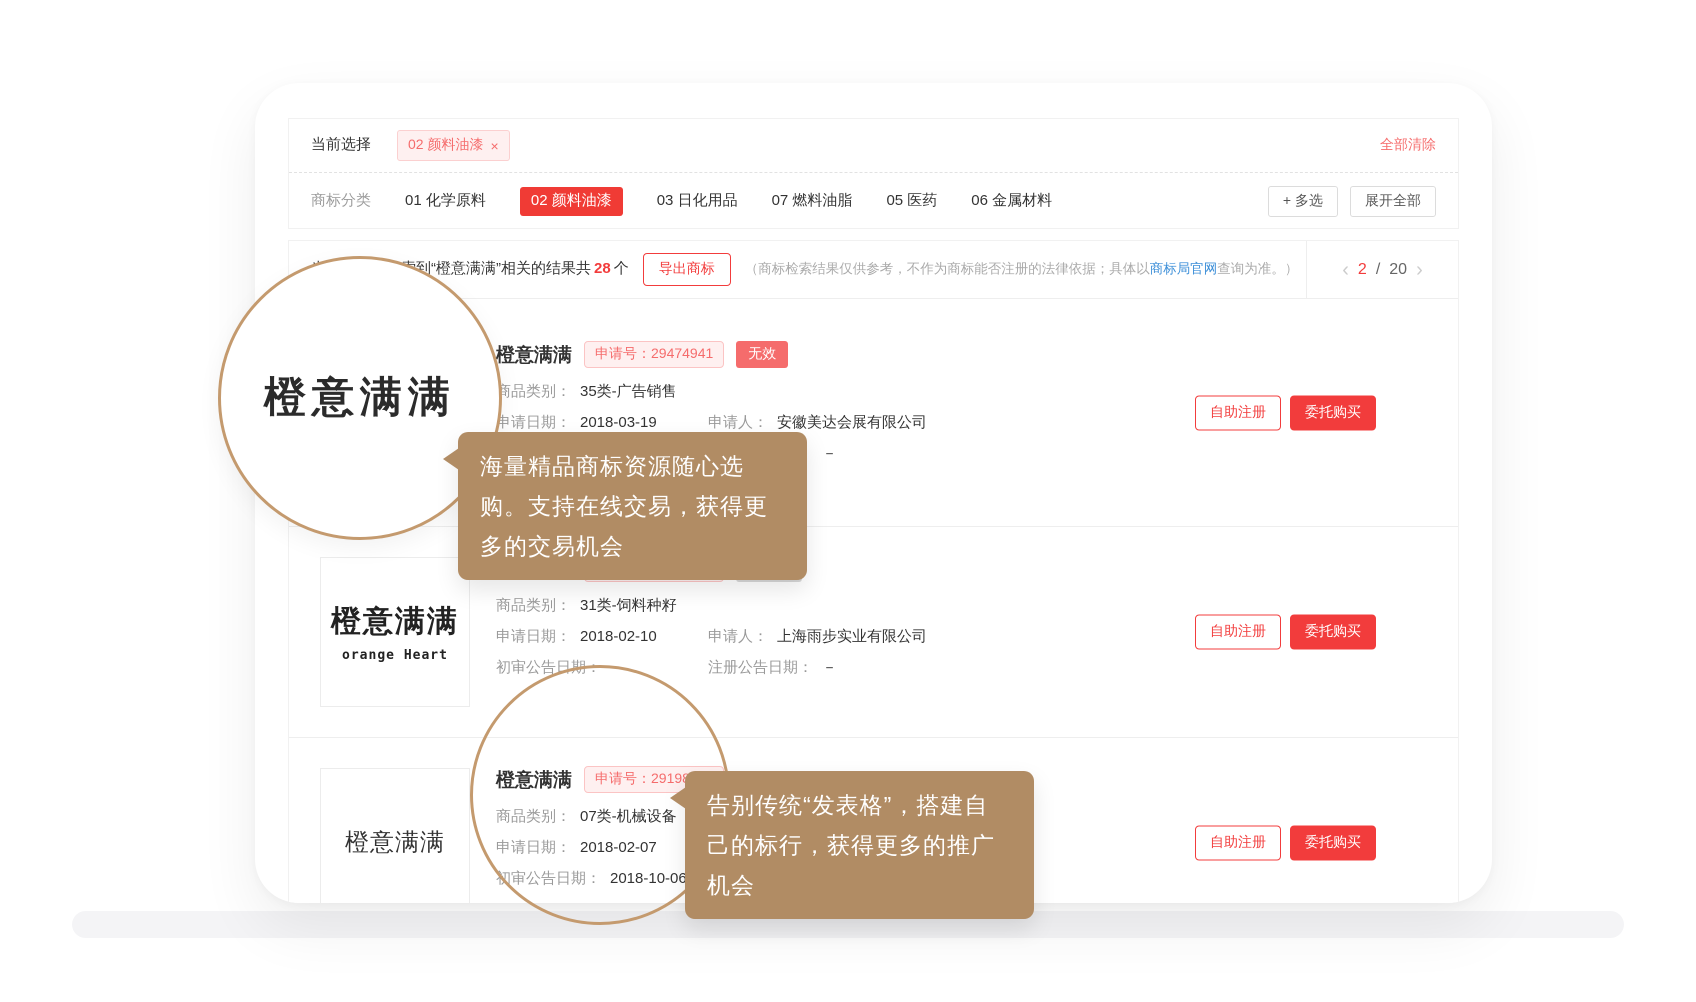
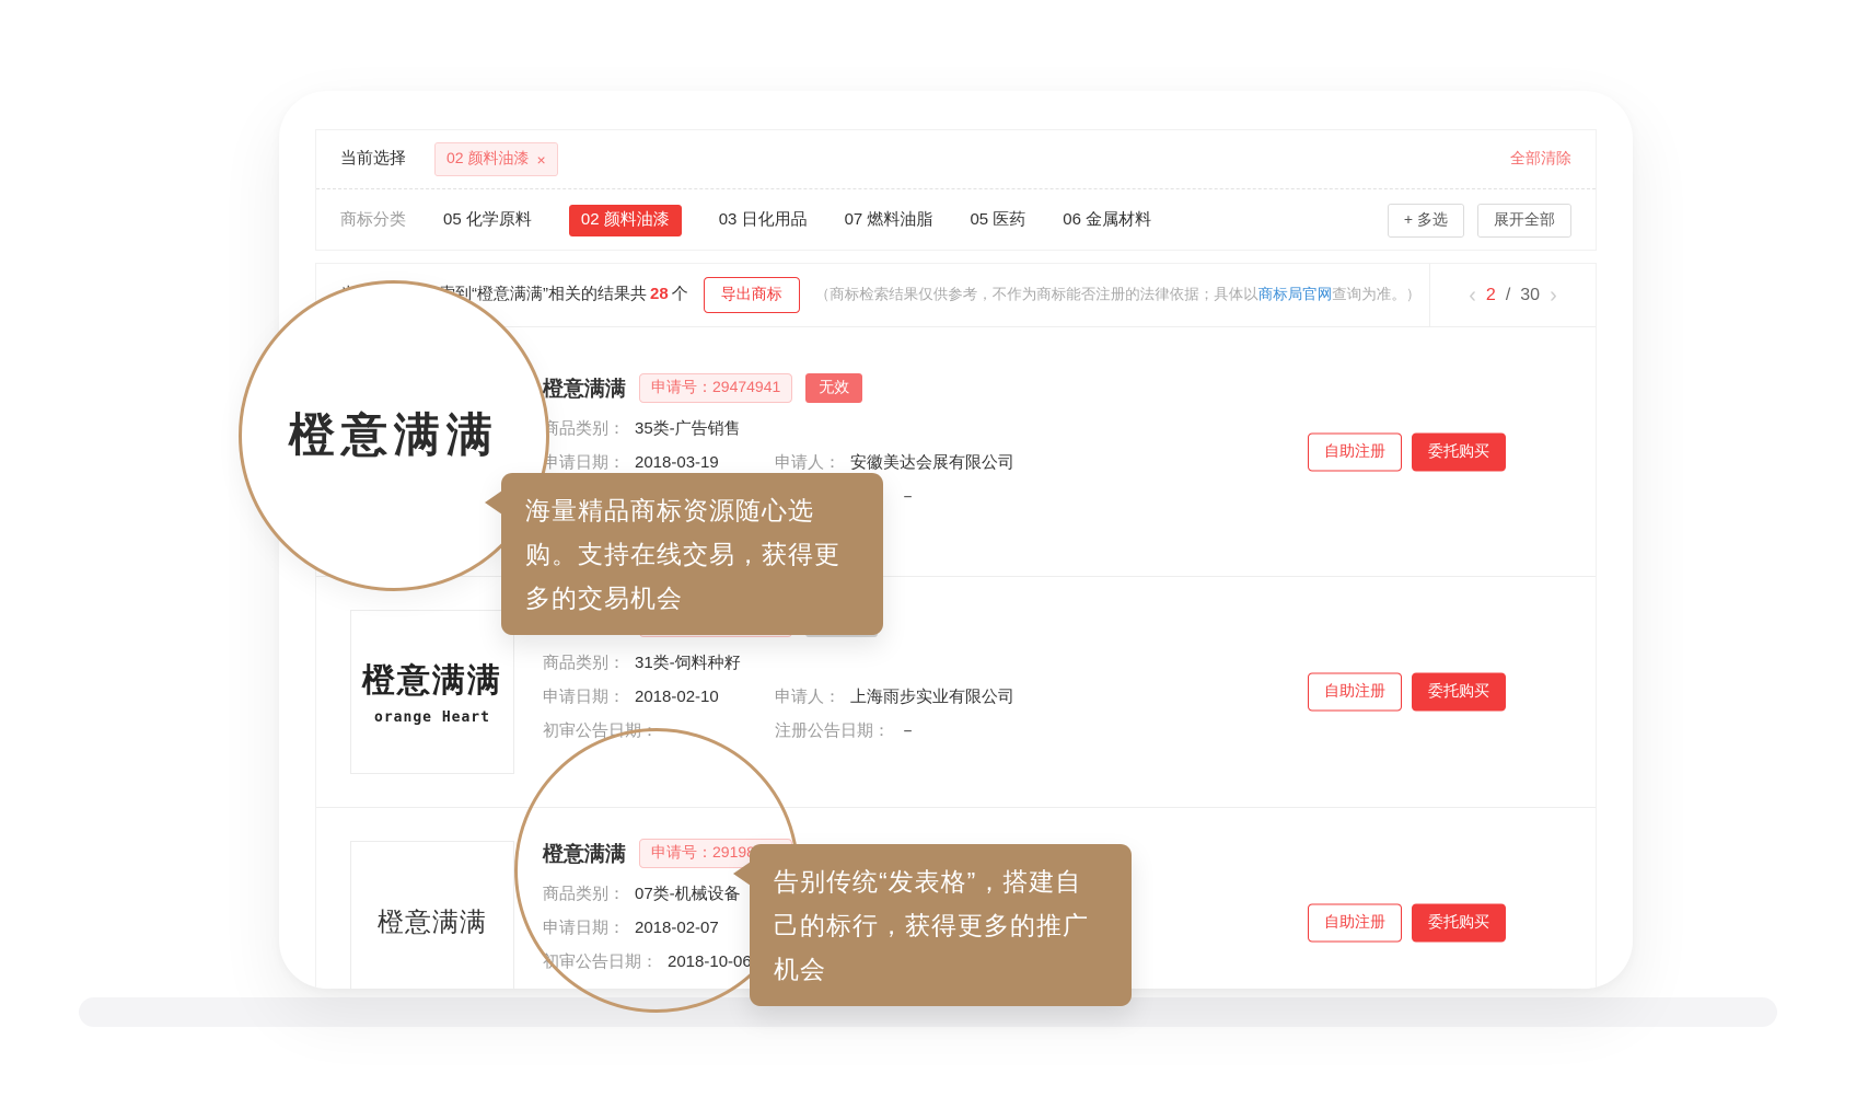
  当前选择
  02 颜料油漆
  ×
  全部清除
  商标分类
- 01 化学原料
+ 05 化学原料
  02 颜料油漆
  03 日化用品
  07 燃料油脂
  05 医药
  06 金属材料
  + 多选
  展开全部
  导出商标
  （商标检索结果仅供参考，不作为商标能否注册的法律依据；具体以商标局官网查询为准。）
  ‹
  2
  /
- 20
+ 30
  ›
  橙意满满
  申请号：29474941
  无效
  商品类别：
  35类-广告销售
  申请日期：
  2018-03-19
  申请人：
  安徽美达会展有限公司
  －
  自助注册
  委托购买
  橙意满满
  orange Heart
  商品类别：
  31类-饲料种籽
  申请日期：
  2018-02-10
  申请人：
  上海雨步实业有限公司
  初审公告日期：
  －
  注册公告日期：
  －
  自助注册
  委托购买
  橙意满满
  橙意满满
  商品类别：
  07类-机械设备
  申请日期：
  2018-02-07
  初审公告日期：
  2018-10-06
  自助注册
  委托购买
  橙意满满
  海量精品商标资源随心选购。支持在线交易，获得更多的交易机会
  告别传统“发表格”，搭建自己的标行，获得更多的推广机会
